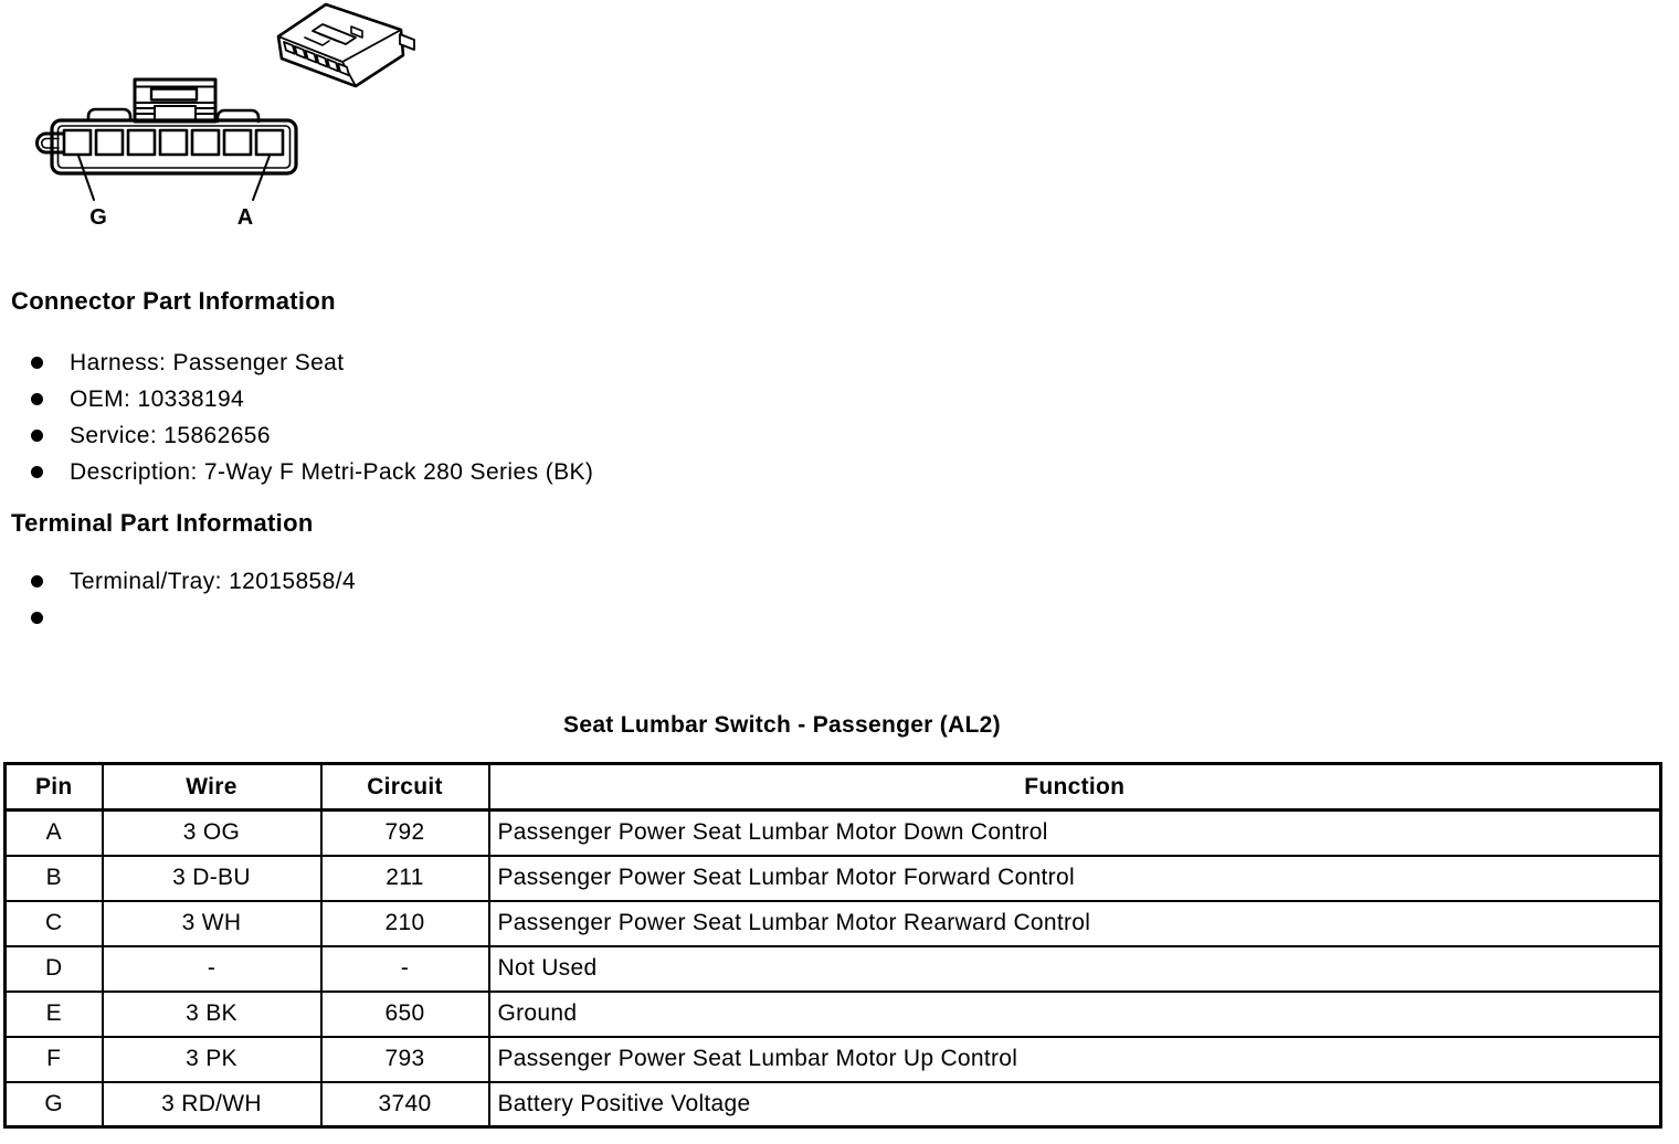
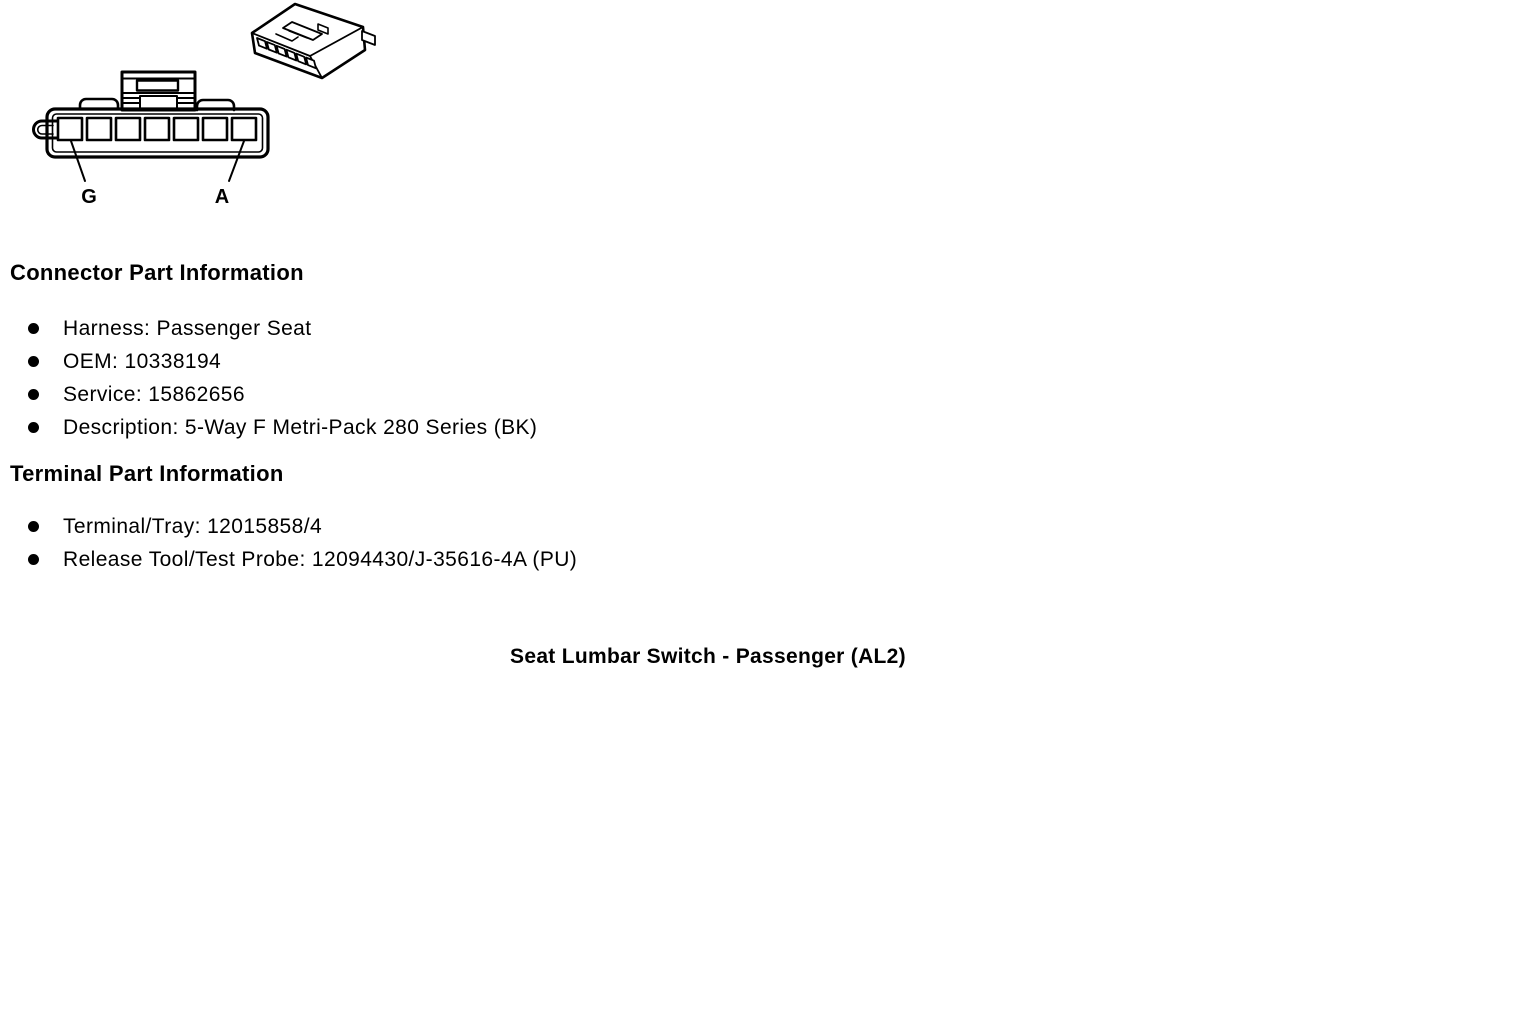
  G
  A
  Connector Part Information
  Harness: Passenger Seat
  OEM: 10338194
  Service: 15862656
- Description: 7-Way F Metri-Pack 280 Series (BK)
+ Description: 5-Way F Metri-Pack 280 Series (BK)
  Terminal Part Information
  Terminal/Tray: 12015858/4
+ Release Tool/Test Probe: 12094430/J-35616-4A (PU)
  Seat Lumbar Switch - Passenger (AL2)
- Pin	Wire	Circuit	Function
- A	3 OG	792	Passenger Power Seat Lumbar Motor Down Control
- B	3 D-BU	211	Passenger Power Seat Lumbar Motor Forward Control
- C	3 WH	210	Passenger Power Seat Lumbar Motor Rearward Control
- D	-	-	Not Used
- E	3 BK	650	Ground
- F	3 PK	793	Passenger Power Seat Lumbar Motor Up Control
- G	3 RD/WH	3740	Battery Positive Voltage
